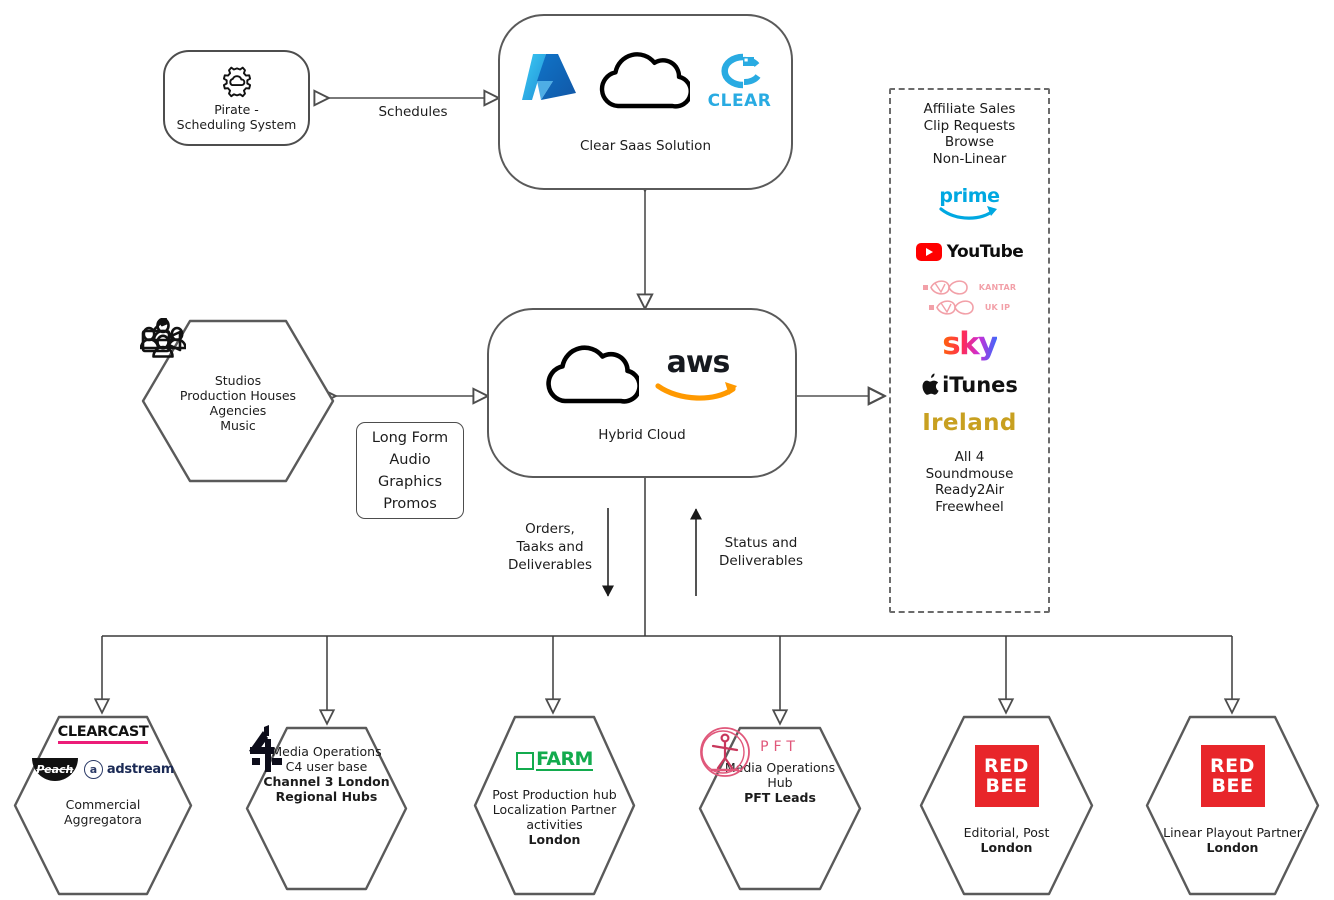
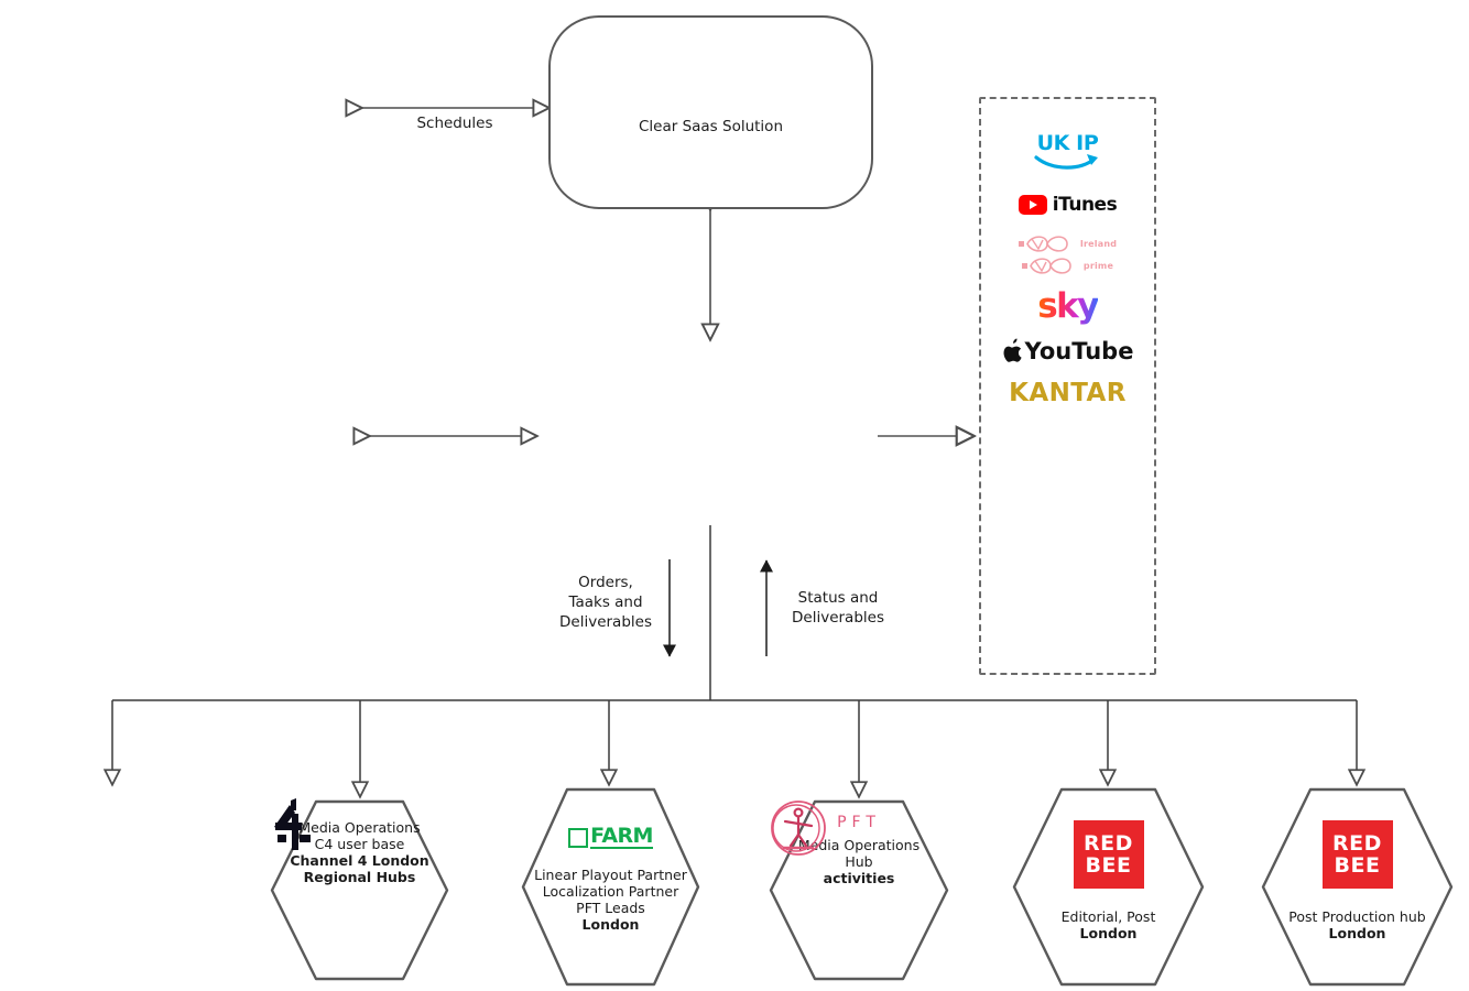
- Pirate -
- Scheduling System
  Schedules
- CLEAR
  Clear Saas Solution
- aws
- Hybrid Cloud
- Studios
- Production Houses
- Agencies
- Music
- Long Form
- Audio
- Graphics
- Promos
  Orders,
  Taaks and
  Deliverables
  Status and
  Deliverables
- Affiliate Sales
- Clip Requests
- Browse
- Non-Linear
- prime
+ UK IP
- YouTube
+ iTunes
- KANTAR
+ Ireland
- UK IP
+ prime
  sky
- iTunes
+ YouTube
- Ireland
+ KANTAR
- All 4
- Soundmouse
- Ready2Air
- Freewheel
- CLEARCAST
- Peach
- a
- adstream
- Commercial
- Aggregatora
  Media Operations
  C4 user base
- Channel 3 London
+ Channel 4 London
  Regional Hubs
  FARM
- Post Production hub
+ Linear Playout Partner
  Localization Partner
- activities
+ PFT Leads
  London
  PFT
  Media Operations
  Hub
- PFT Leads
+ activities
  RED
  BEE
  Editorial, Post
  London
  RED
  BEE
- Linear Playout Partner
+ Post Production hub
  London
